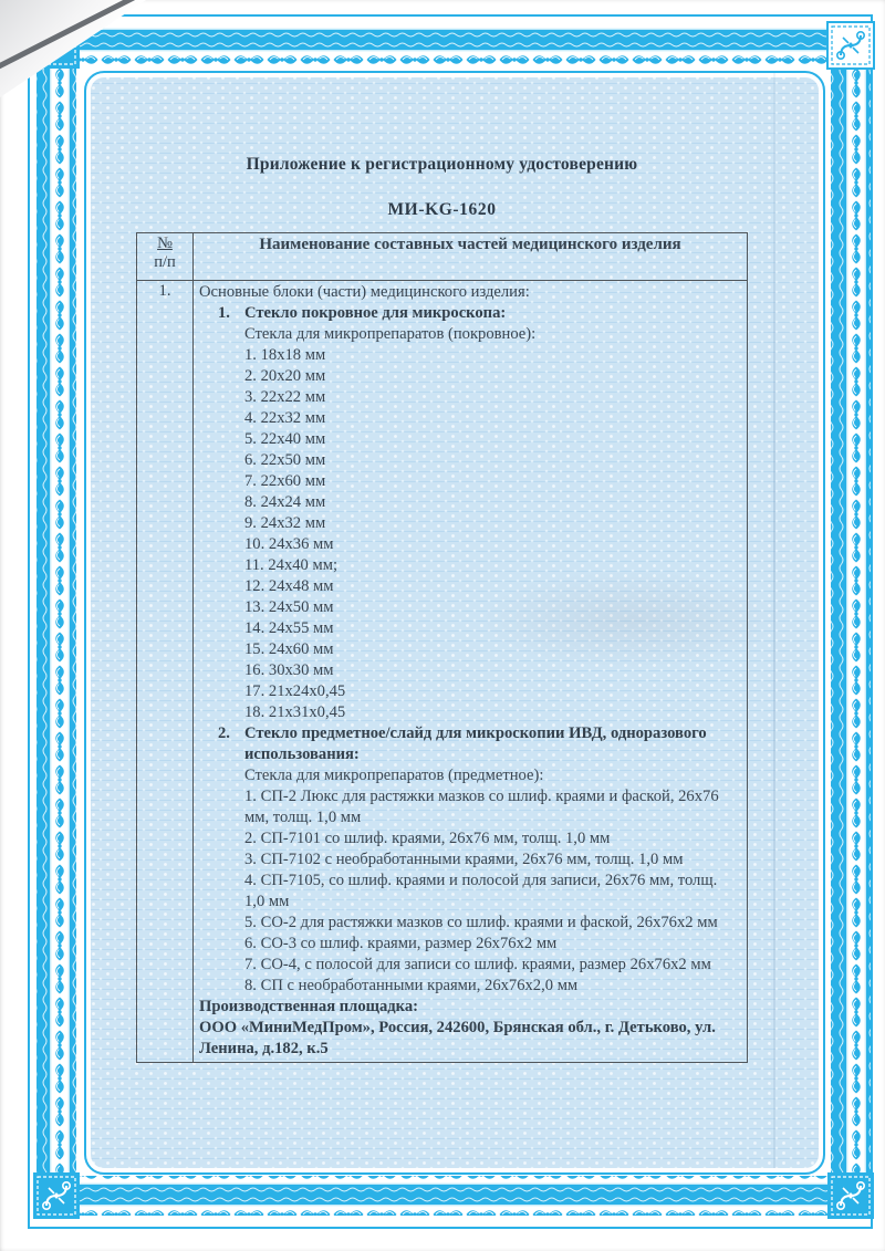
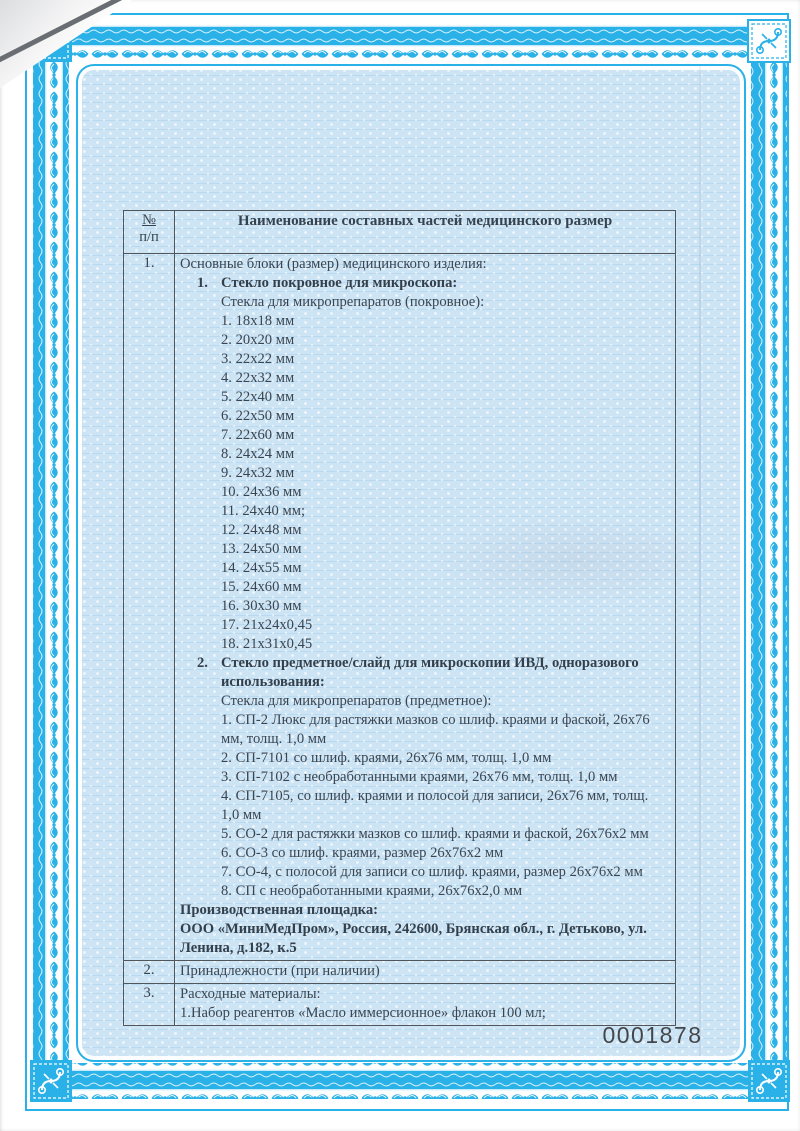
- Приложение к регистрационному удостоверению
- МИ-KG-1620
- № п/п	Наименование составных частей медицинского изделия
+ № п/п	Наименование составных частей медицинского размер
- 1.	Основные блоки (части) медицинского изделия:1. Стекло покровное для микроскопа:Стекла для микропрепаратов (покровное):1. 18х18 мм2. 20х20 мм3. 22х22 мм4. 22х32 мм5. 22х40 мм6. 22х50 мм7. 22х60 мм8. 24х24 мм9. 24х32 мм10. 24х36 мм11. 24х40 мм;12. 24х48 мм13. 24х50 мм14. 24х55 мм15. 24х60 мм16. 30х30 мм17. 21х24х0,4518. 21х31х0,452. Стекло предметное/слайд для микроскопии ИВД, одноразового использования:Стекла для микропрепаратов (предметное):1. СП-2 Люкс для растяжки мазков со шлиф. краями и фаской, 26х76 мм, толщ. 1,0 мм2. СП-7101 со шлиф. краями, 26х76 мм, толщ. 1,0 мм3. СП-7102 с необработанными краями, 26х76 мм, толщ. 1,0 мм4. СП-7105, со шлиф. краями и полосой для записи, 26х76 мм, толщ. 1,0 мм5. СО-2 для растяжки мазков со шлиф. краями и фаской, 26х76х2 мм6. СО-3 со шлиф. краями, размер 26х76х2 мм7. СО-4, с полосой для записи со шлиф. краями, размер 26х76х2 мм8. СП с необработанными краями, 26х76х2,0 ммПроизводственная площадка:ООО «МиниМедПром», Россия, 242600, Брянская обл., г. Детьково, ул. Ленина, д.182, к.5
+ 1.	Основные блоки (размер) медицинского изделия:1. Стекло покровное для микроскопа:Стекла для микропрепаратов (покровное):1. 18х18 мм2. 20х20 мм3. 22х22 мм4. 22х32 мм5. 22х40 мм6. 22х50 мм7. 22х60 мм8. 24х24 мм9. 24х32 мм10. 24х36 мм11. 24х40 мм;12. 24х48 мм13. 24х50 мм14. 24х55 мм15. 24х60 мм16. 30х30 мм17. 21х24х0,4518. 21х31х0,452. Стекло предметное/слайд для микроскопии ИВД, одноразового использования:Стекла для микропрепаратов (предметное):1. СП-2 Люкс для растяжки мазков со шлиф. краями и фаской, 26х76 мм, толщ. 1,0 мм2. СП-7101 со шлиф. краями, 26х76 мм, толщ. 1,0 мм3. СП-7102 с необработанными краями, 26х76 мм, толщ. 1,0 мм4. СП-7105, со шлиф. краями и полосой для записи, 26х76 мм, толщ. 1,0 мм5. СО-2 для растяжки мазков со шлиф. краями и фаской, 26х76х2 мм6. СО-3 со шлиф. краями, размер 26х76х2 мм7. СО-4, с полосой для записи со шлиф. краями, размер 26х76х2 мм8. СП с необработанными краями, 26х76х2,0 ммПроизводственная площадка:ООО «МиниМедПром», Россия, 242600, Брянская обл., г. Детьково, ул. Ленина, д.182, к.5
+ 2.	Принадлежности (при наличии)
+ 3.	Расходные материалы:1.Набор реагентов «Масло иммерсионное» флакон 100 мл;
+ 0001878
